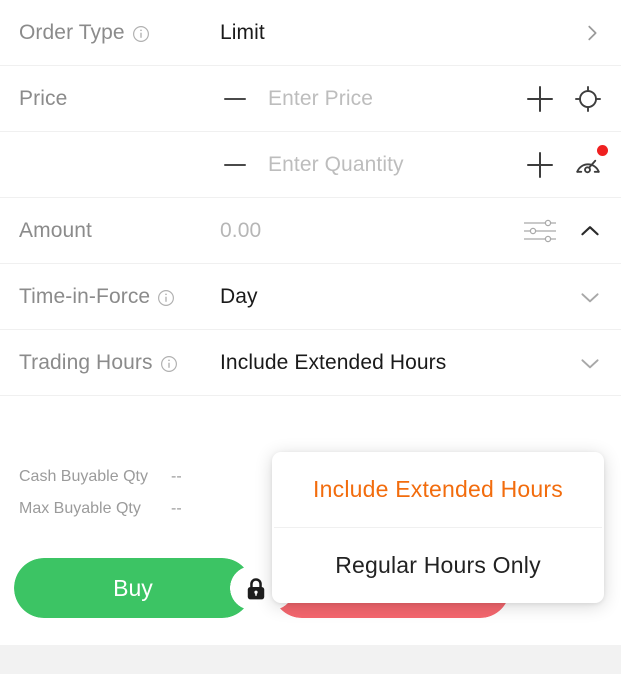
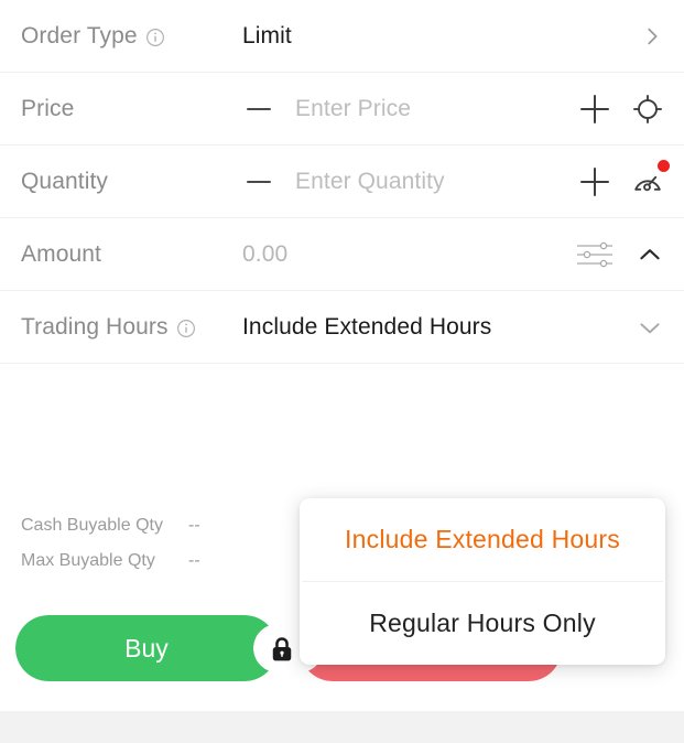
  Order Type
  Limit
  Price
  Enter Price
+ Quantity
  Enter Quantity
  Amount
  0.00
- Time-in-Force
- Day
  Trading Hours
  Include Extended Hours
  Cash Buyable Qty
  --
  Max Buyable Qty
  --
  Buy
  Include Extended Hours
  Regular Hours Only
